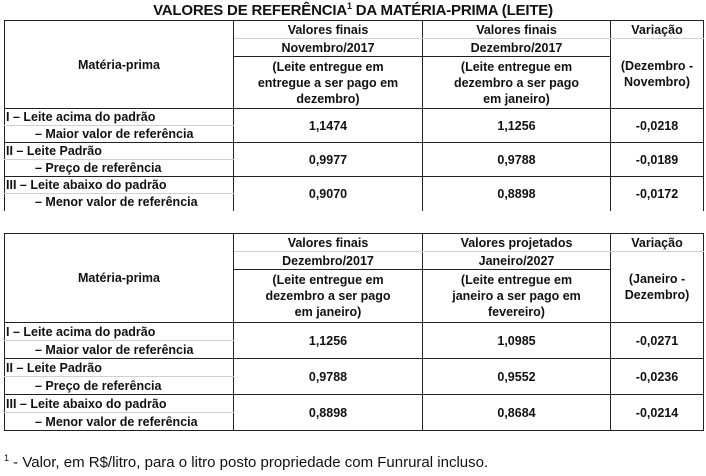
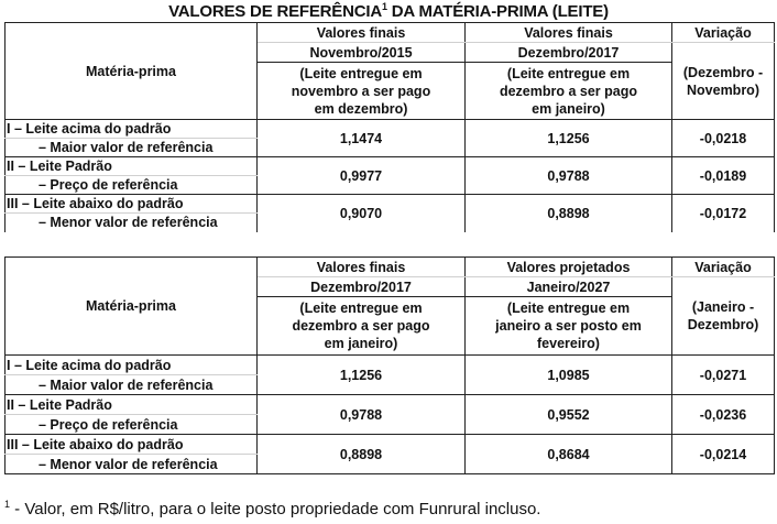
  VALORES DE REFERÊNCIA1 DA MATÉRIA-PRIMA (LEITE)
  Matéria-prima	Valores finais	Valores finais	Variação
- Novembro/2017	Dezembro/2017	(Dezembro - Novembro)
+ Novembro/2015	Dezembro/2017	(Dezembro - Novembro)
- (Leite entregue em entregue a ser pago em dezembro)	(Leite entregue em dezembro a ser pago em janeiro)
+ (Leite entregue em novembro a ser pago em dezembro)	(Leite entregue em dezembro a ser pago em janeiro)
  I – Leite acima do padrão	1,1474	1,1256	-0,0218
  – Maior valor de referência
  II – Leite Padrão	0,9977	0,9788	-0,0189
  – Preço de referência
  III – Leite abaixo do padrão	0,9070	0,8898	-0,0172
  – Menor valor de referência
  Matéria-prima	Valores finais	Valores projetados	Variação
  Dezembro/2017	Janeiro/2027	(Janeiro - Dezembro)
- (Leite entregue em dezembro a ser pago em janeiro)	(Leite entregue em janeiro a ser pago em fevereiro)
+ (Leite entregue em dezembro a ser pago em janeiro)	(Leite entregue em janeiro a ser posto em fevereiro)
  I – Leite acima do padrão	1,1256	1,0985	-0,0271
  – Maior valor de referência
  II – Leite Padrão	0,9788	0,9552	-0,0236
  – Preço de referência
  III – Leite abaixo do padrão	0,8898	0,8684	-0,0214
  – Menor valor de referência
- 1 - Valor, em R$/litro, para o litro posto propriedade com Funrural incluso.
+ 1 - Valor, em R$/litro, para o leite posto propriedade com Funrural incluso.
